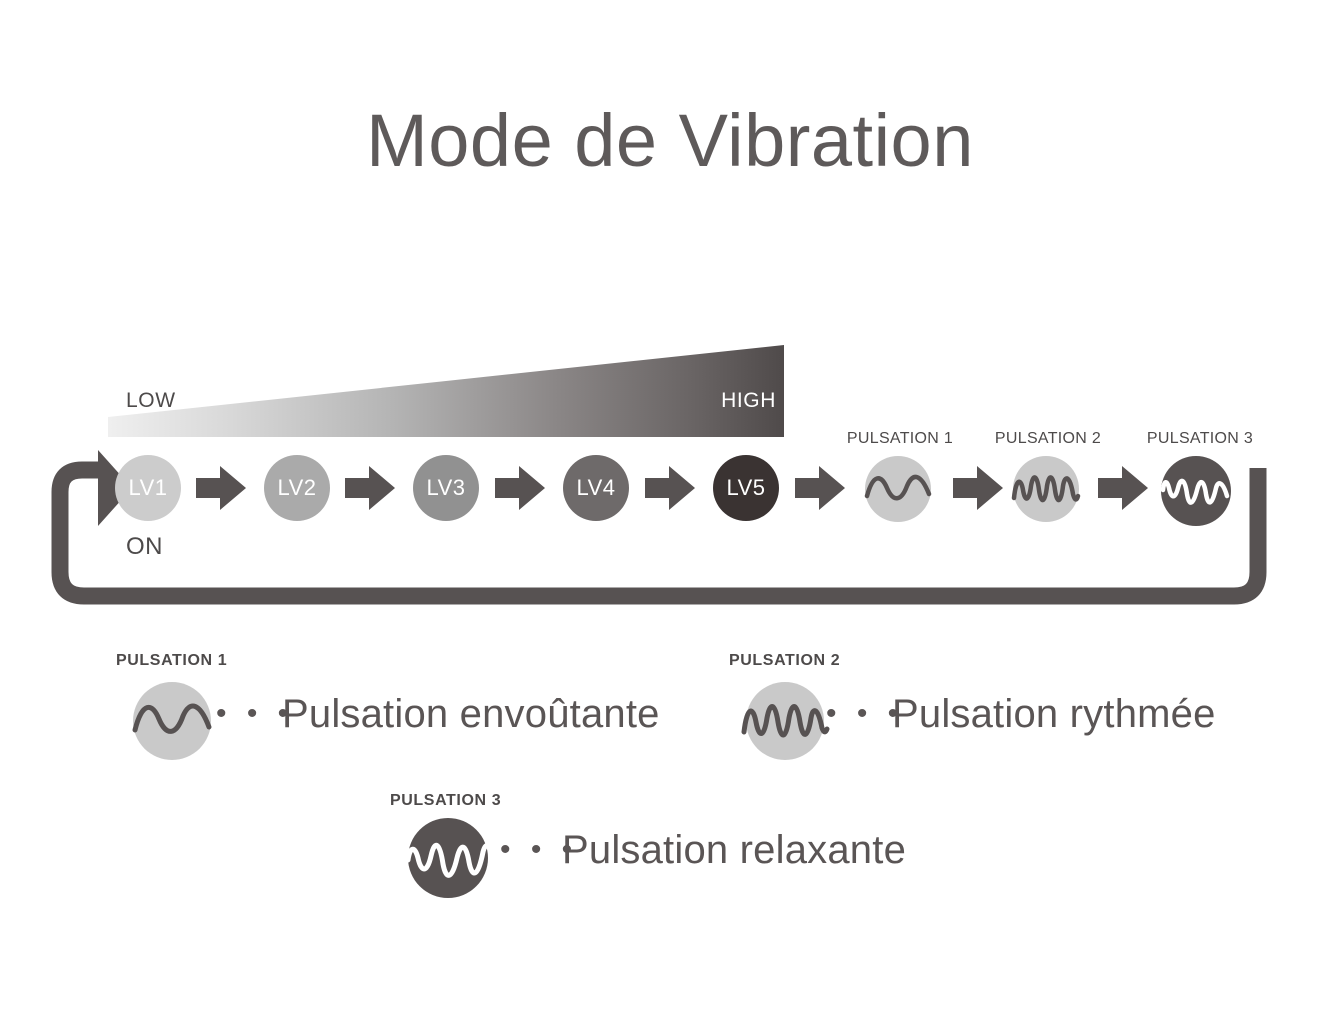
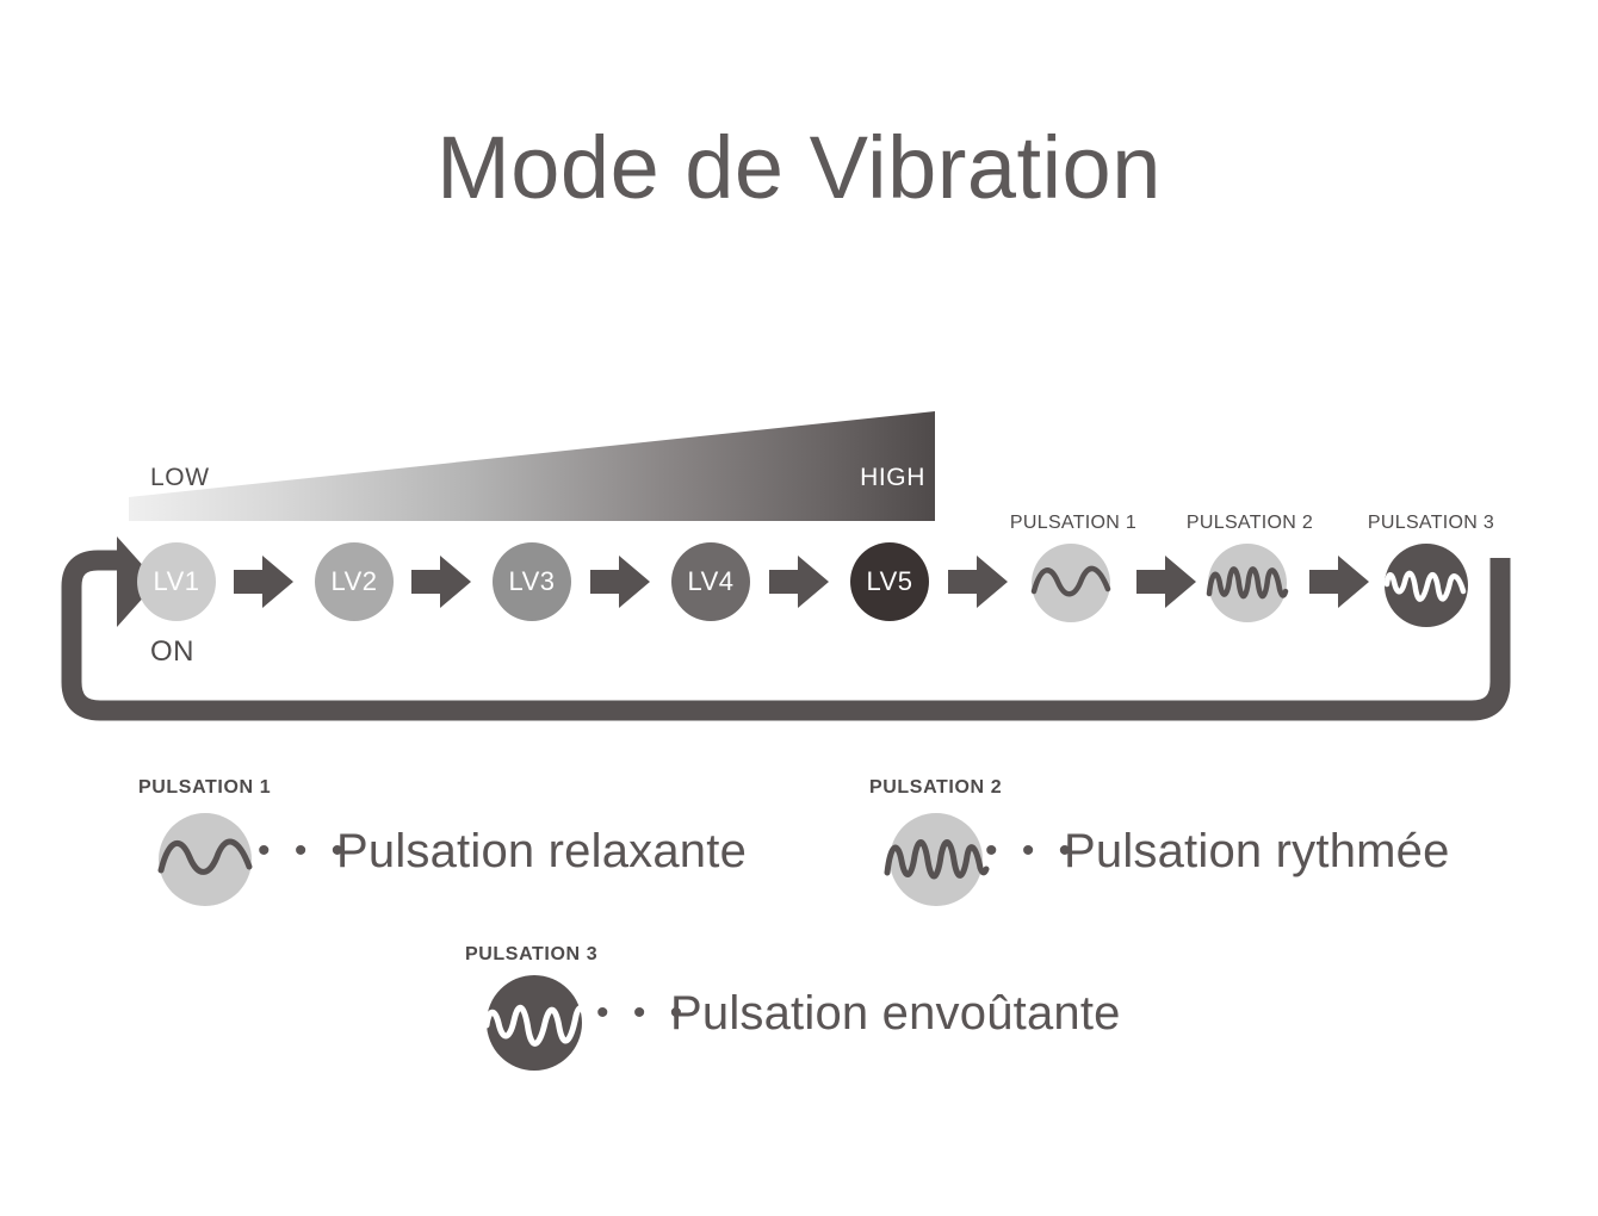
  Mode de Vibration
  LOW
  HIGH
  LV1
  LV2
  LV3
  LV4
  LV5
  ON
  PULSATION 1
  PULSATION 2
  PULSATION 3
  PULSATION 1
  • • •
- Pulsation envoûtante
+ Pulsation relaxante
  PULSATION 2
  • • •
  Pulsation rythmée
  PULSATION 3
  • • •
- Pulsation relaxante
+ Pulsation envoûtante
